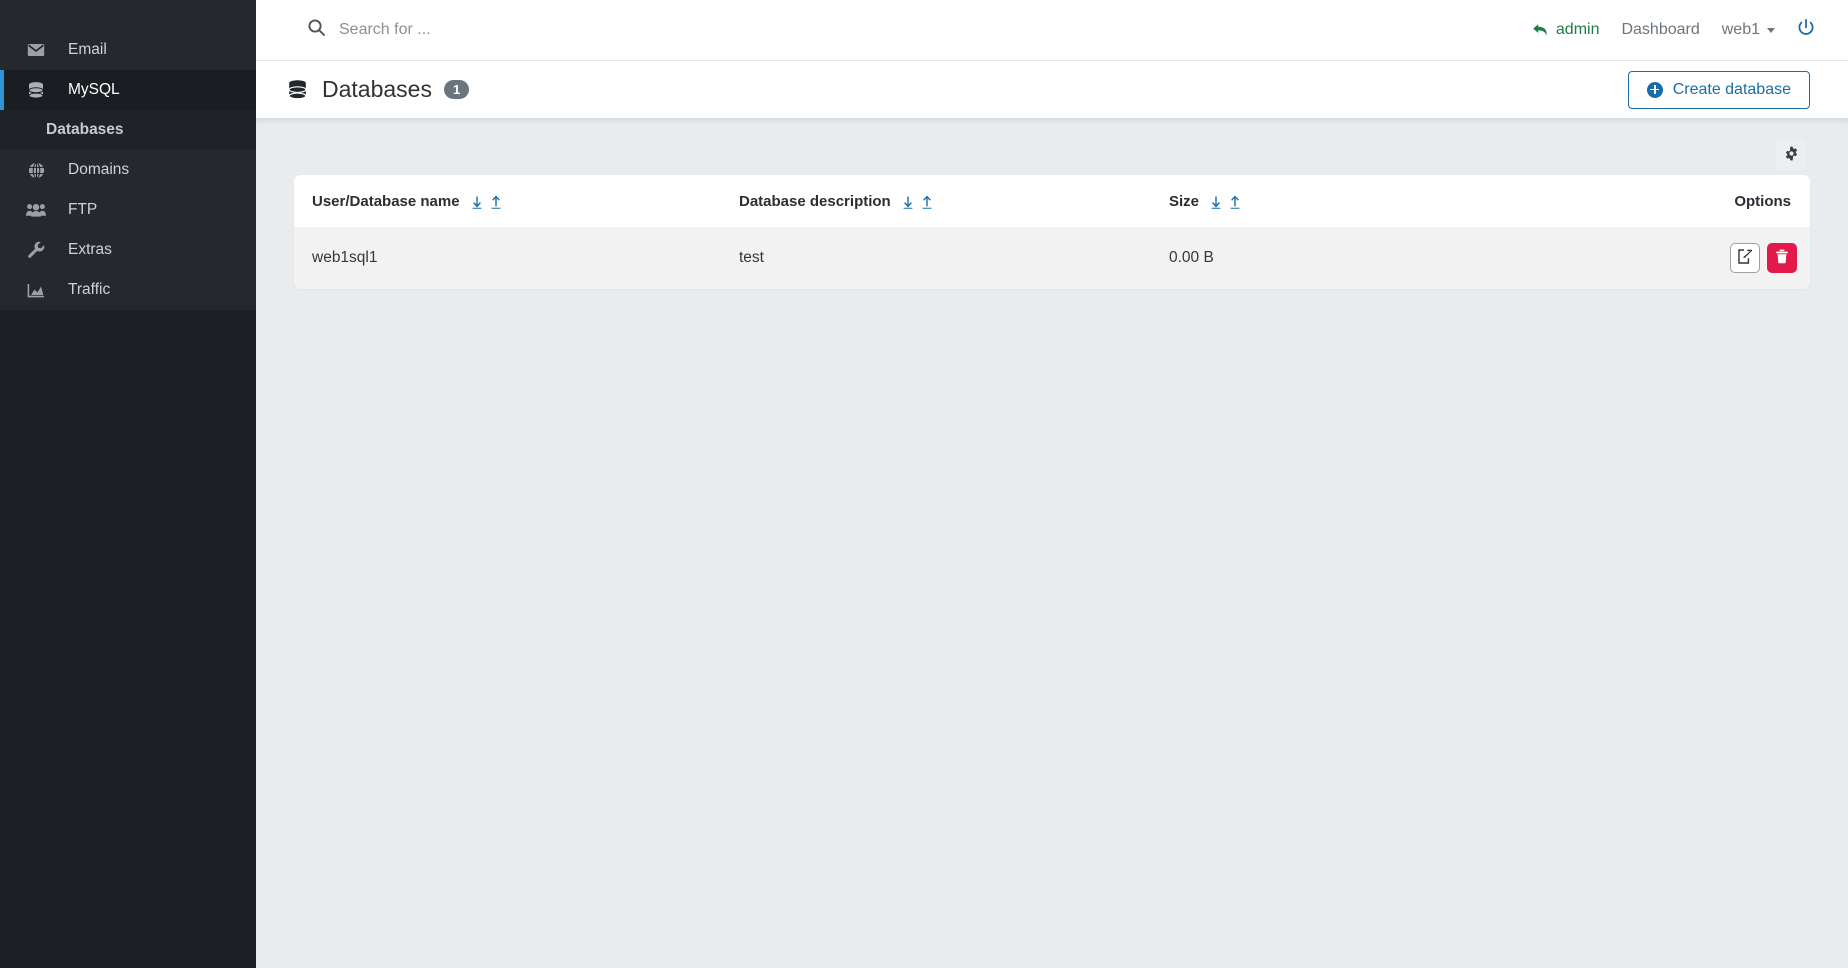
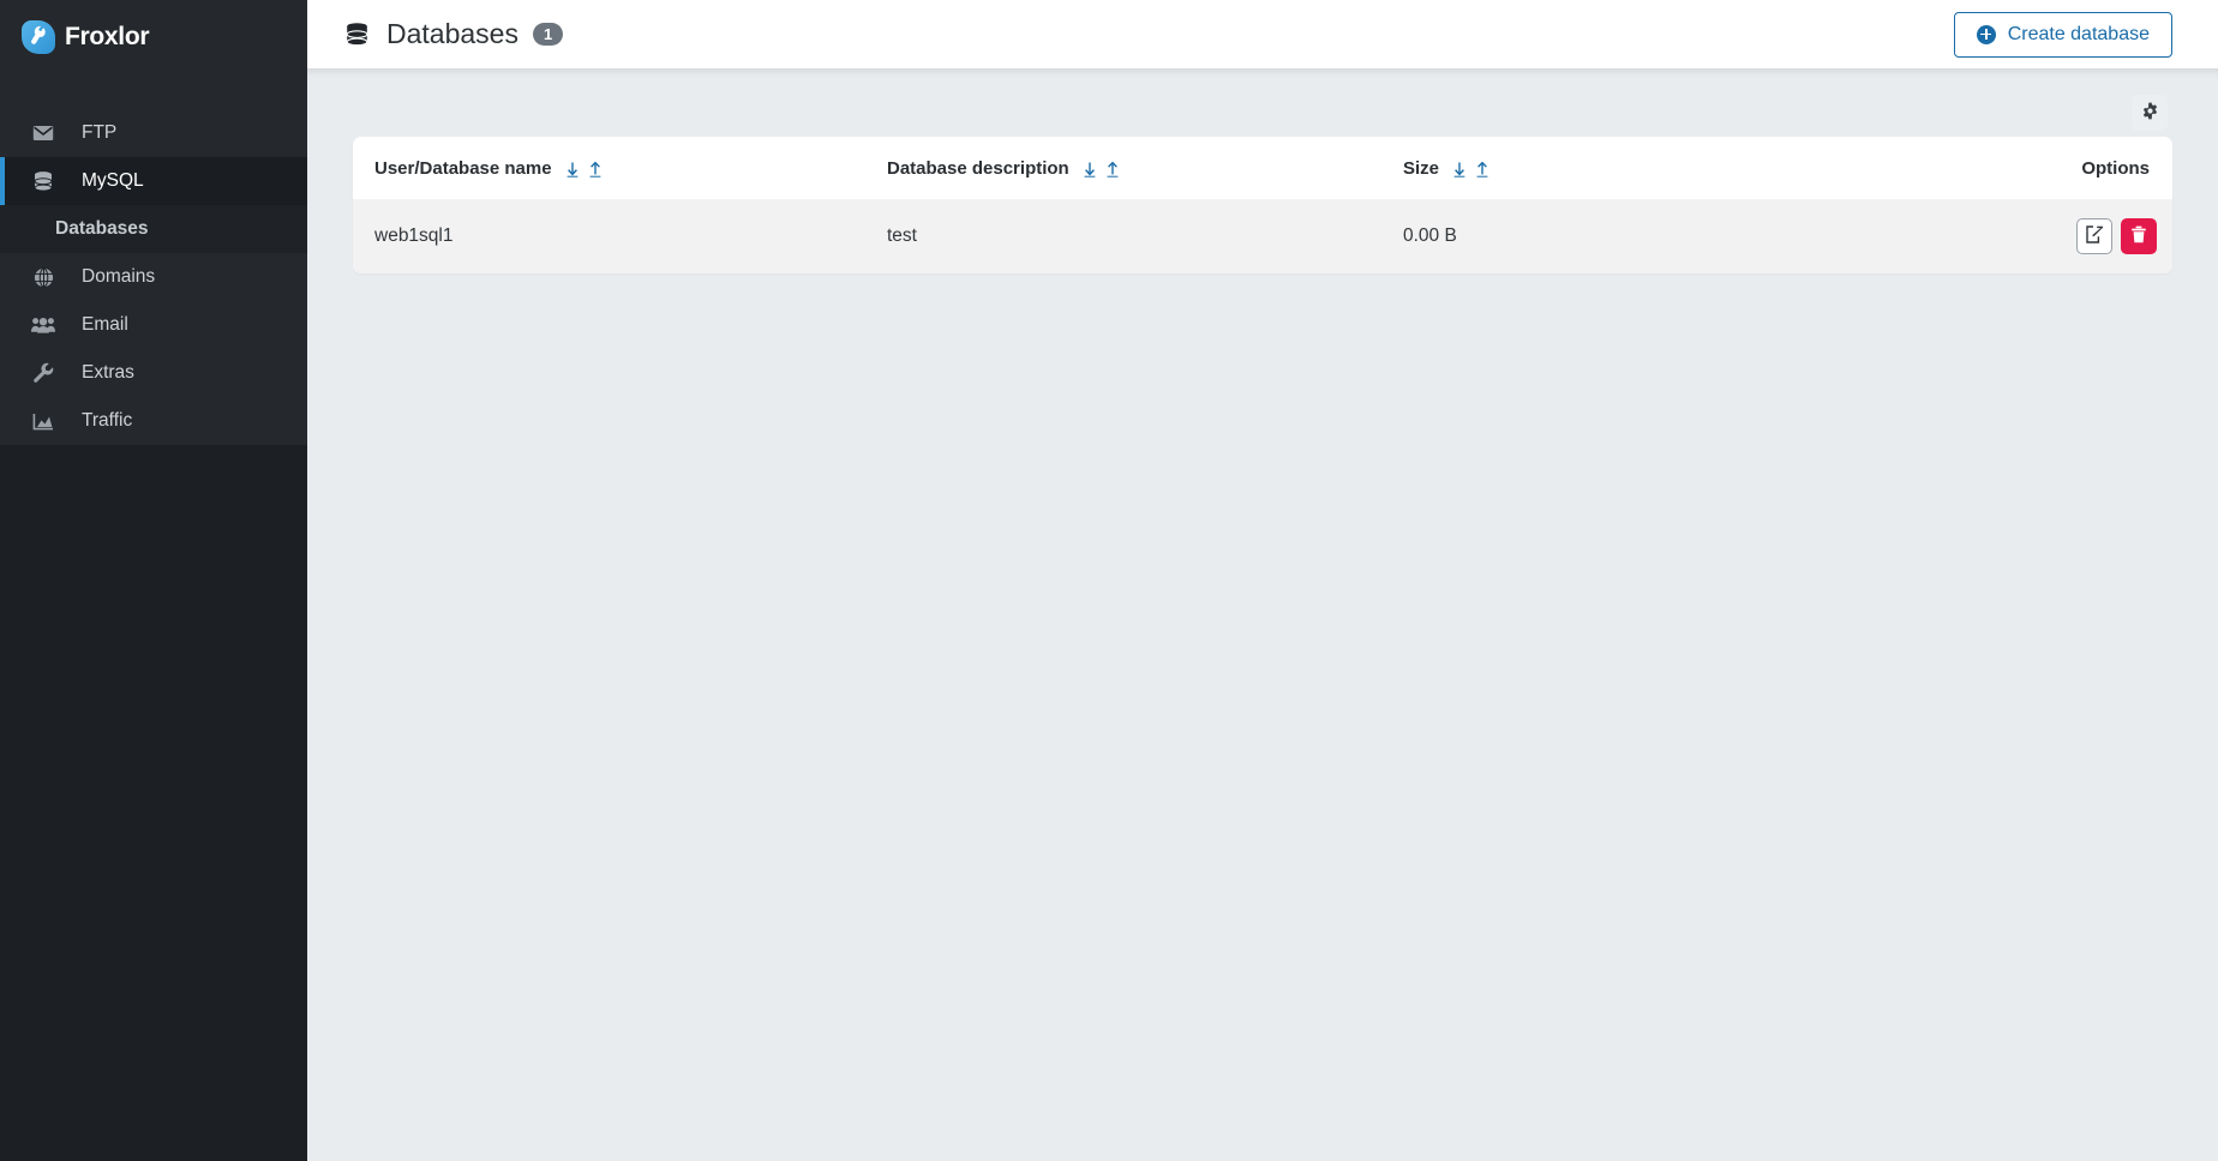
+ Froxlor
- Email
+ FTP
  MySQL
  Databases
  Domains
- FTP
+ Email
  Extras
  Traffic
- Search for ...
- admin
- Dashboard
- web1
  Databases
  1
  Create database
  User/Database name	Database description	Size	Options
  web1sql1	test	0.00 B
